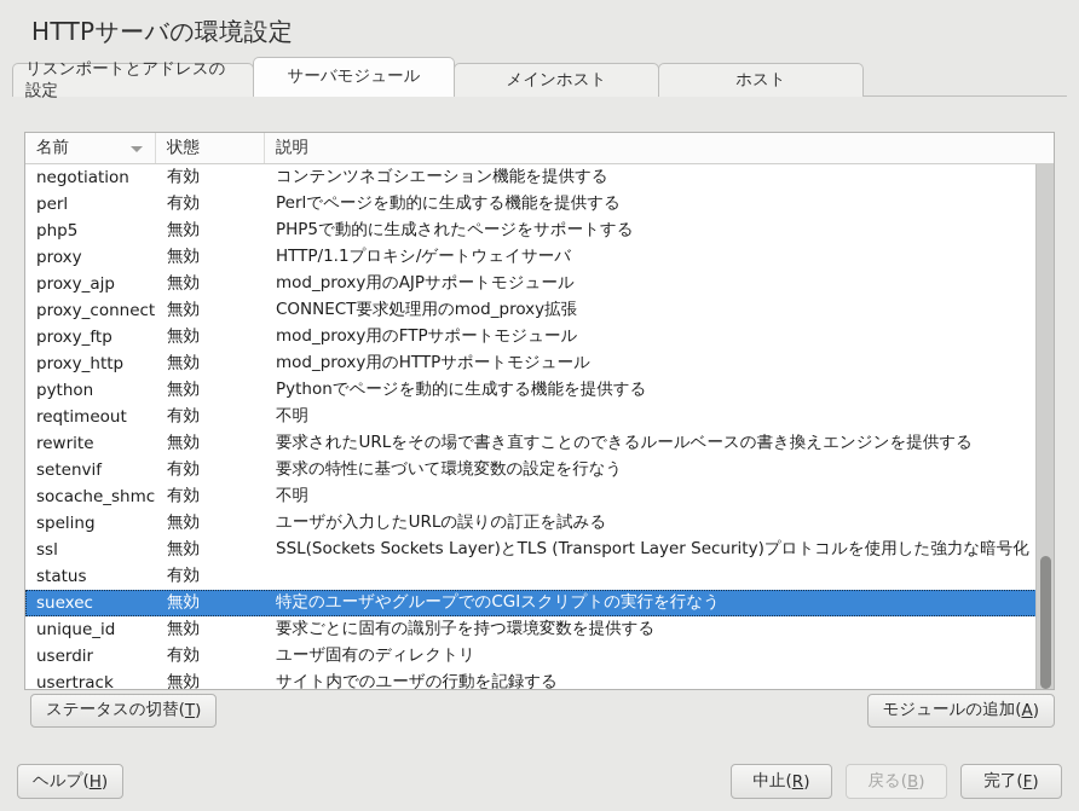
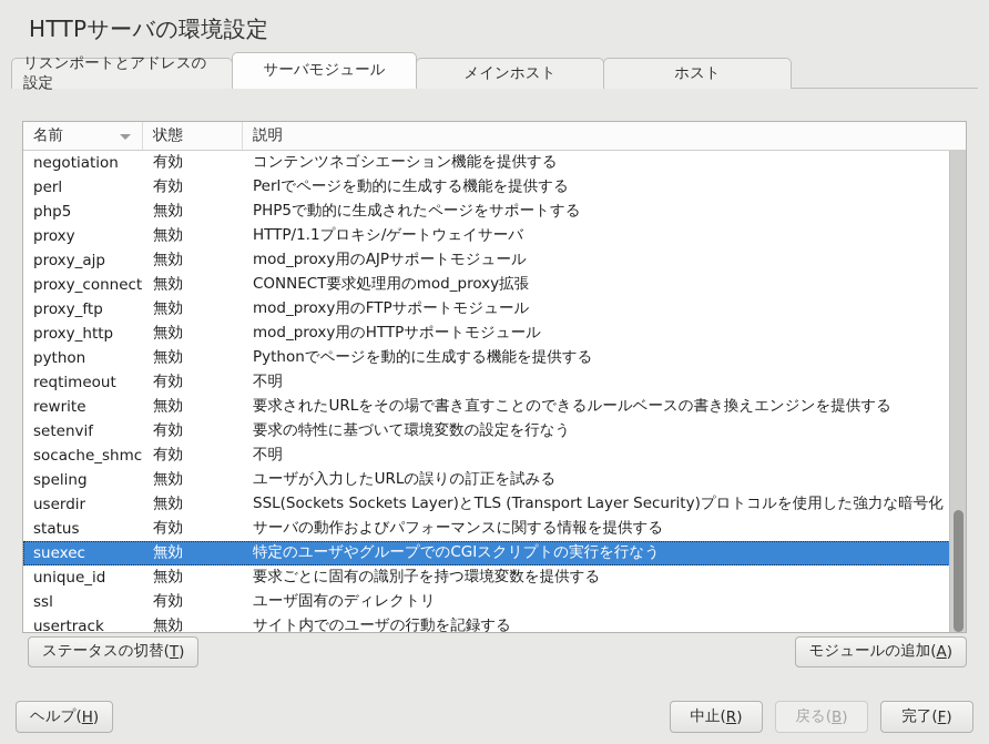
  HTTPサーバの環境設定
  リスンポートとアドレスの設定
  サーバモジュール
  メインホスト
  ホスト
  名前
  状態
  説明
  negotiation
  有効
  コンテンツネゴシエーション機能を提供する
  perl
  有効
  Perlでページを動的に生成する機能を提供する
  php5
  無効
  PHP5で動的に生成されたページをサポートする
  proxy
  無効
  HTTP/1.1プロキシ/ゲートウェイサーバ
  proxy_ajp
  無効
  mod_proxy用のAJPサポートモジュール
  proxy_connect
  無効
  CONNECT要求処理用のmod_proxy拡張
  proxy_ftp
  無効
  mod_proxy用のFTPサポートモジュール
  proxy_http
  無効
  mod_proxy用のHTTPサポートモジュール
  python
  無効
  Pythonでページを動的に生成する機能を提供する
  reqtimeout
  有効
  不明
  rewrite
  無効
  要求されたURLをその場で書き直すことのできるルールベースの書き換えエンジンを提供する
  setenvif
  有効
  要求の特性に基づいて環境変数の設定を行なう
  socache_shmc
  有効
  不明
  speling
  無効
  ユーザが入力したURLの誤りの訂正を試みる
- ssl
+ userdir
  無効
  SSL(Sockets Sockets Layer)とTLS (Transport Layer Security)プロトコルを使用した強力な暗号化
  status
  有効
+ サーバの動作およびパフォーマンスに関する情報を提供する
  suexec
  無効
  特定のユーザやグループでのCGIスクリプトの実行を行なう
  unique_id
  無効
  要求ごとに固有の識別子を持つ環境変数を提供する
- userdir
+ ssl
  有効
  ユーザ固有のディレクトリ
  usertrack
  無効
  サイト内でのユーザの行動を記録する
  ステータスの切替(
  T
  )
  モジュールの追加(
  A
  )
  ヘルプ(
  H
  )
  中止(
  R
  )
  戻る(
  B
  )
  完了(
  F
  )
